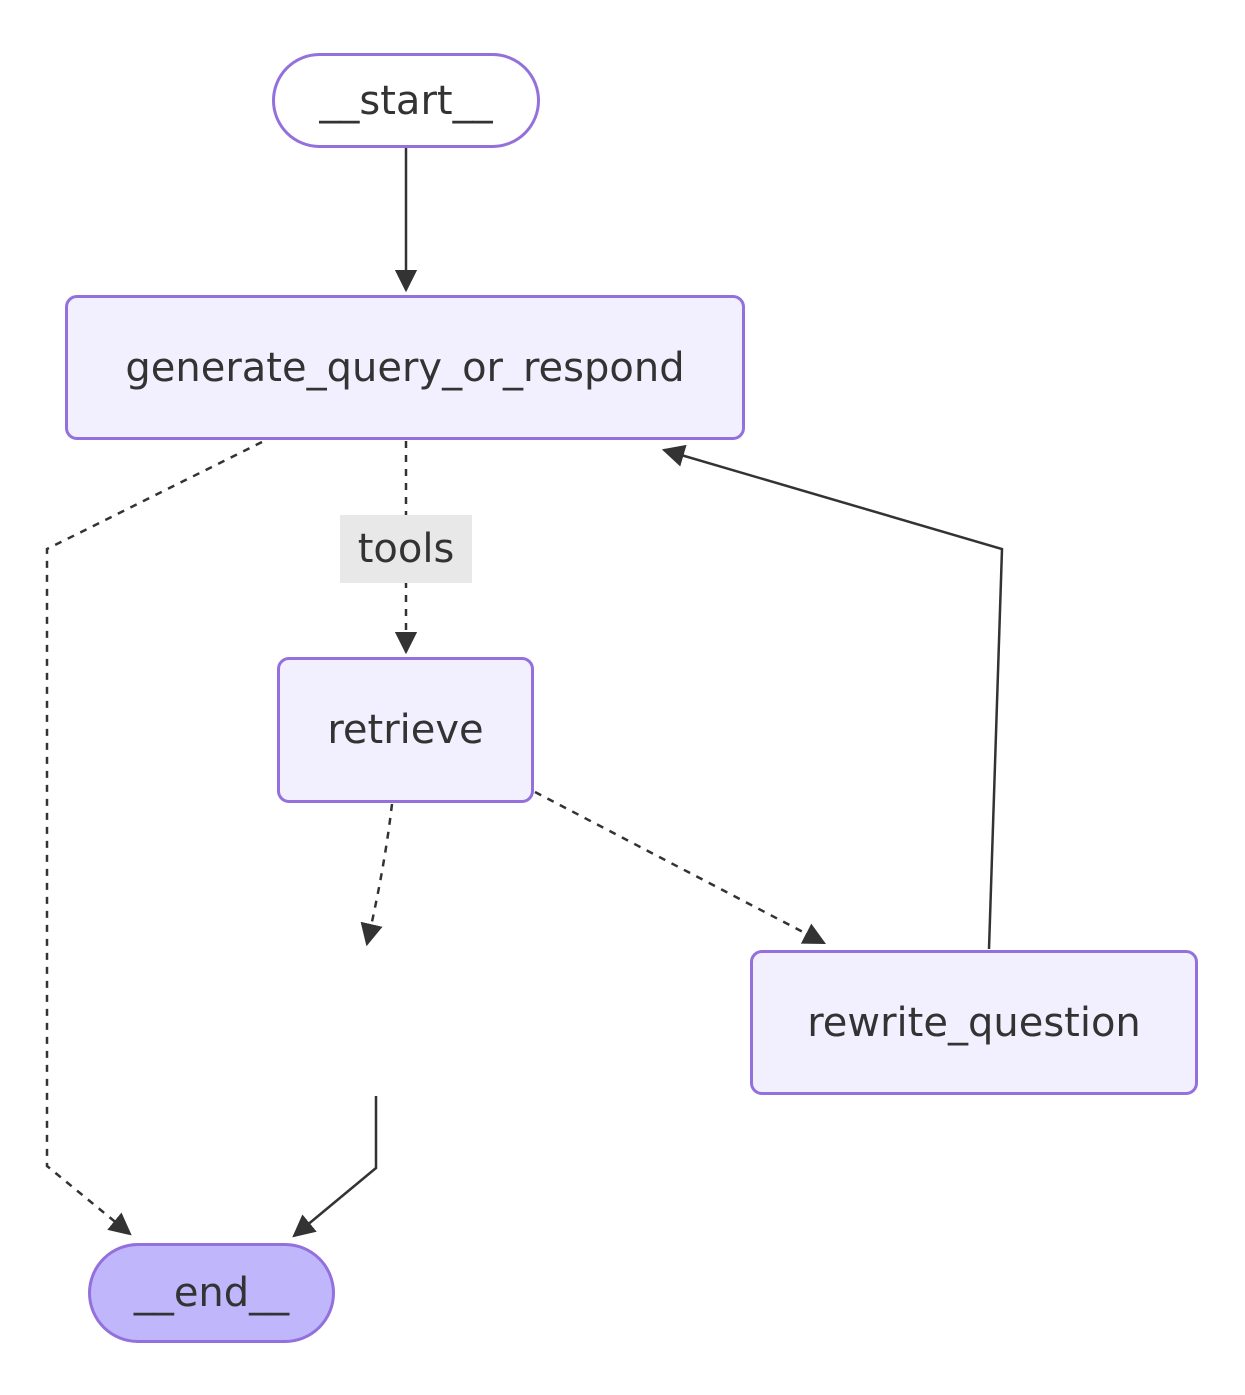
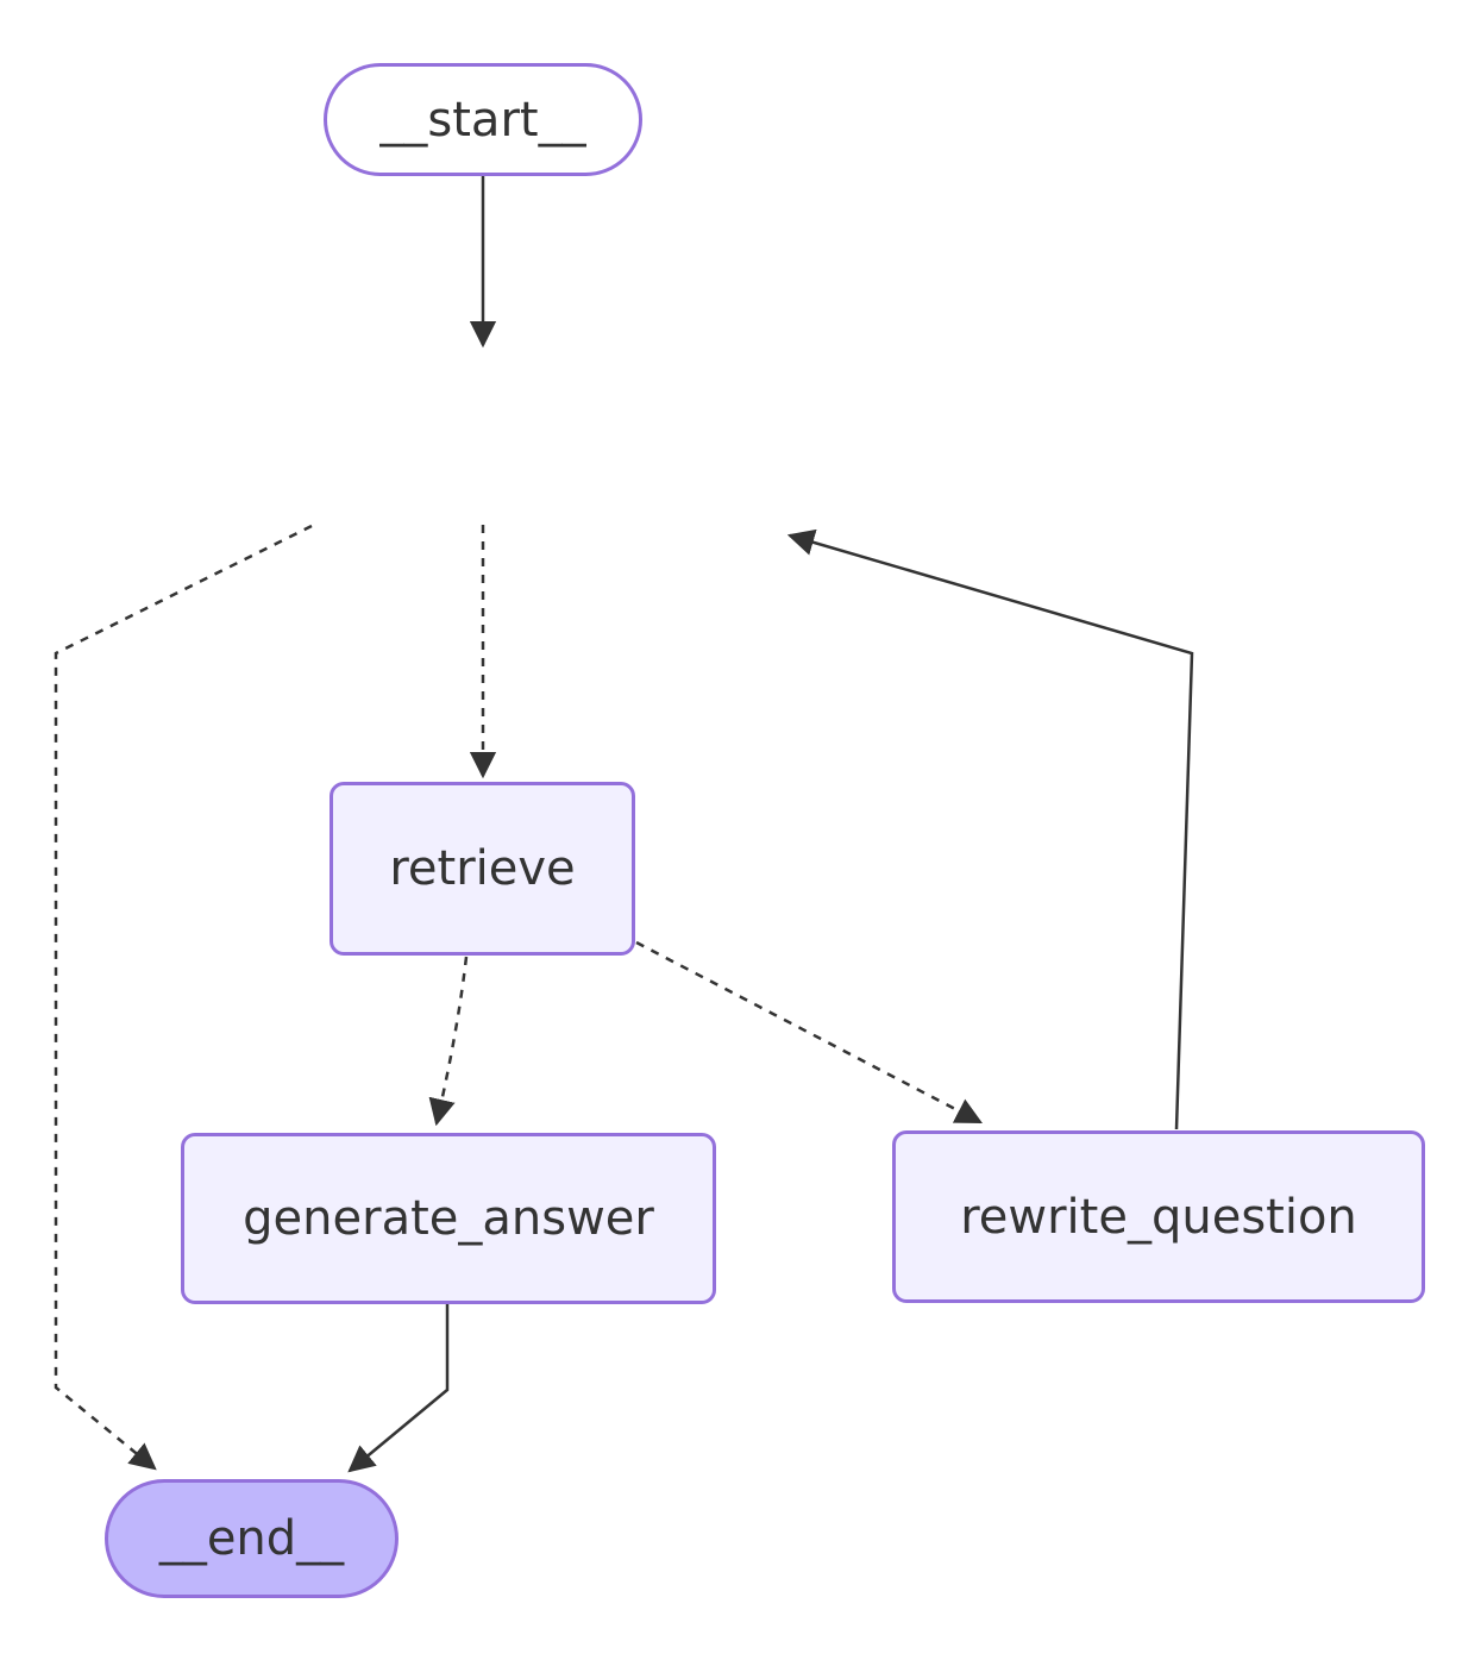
  __start__
- generate_query_or_respond
- tools
  retrieve
+ generate_answer
  rewrite_question
  __end__
